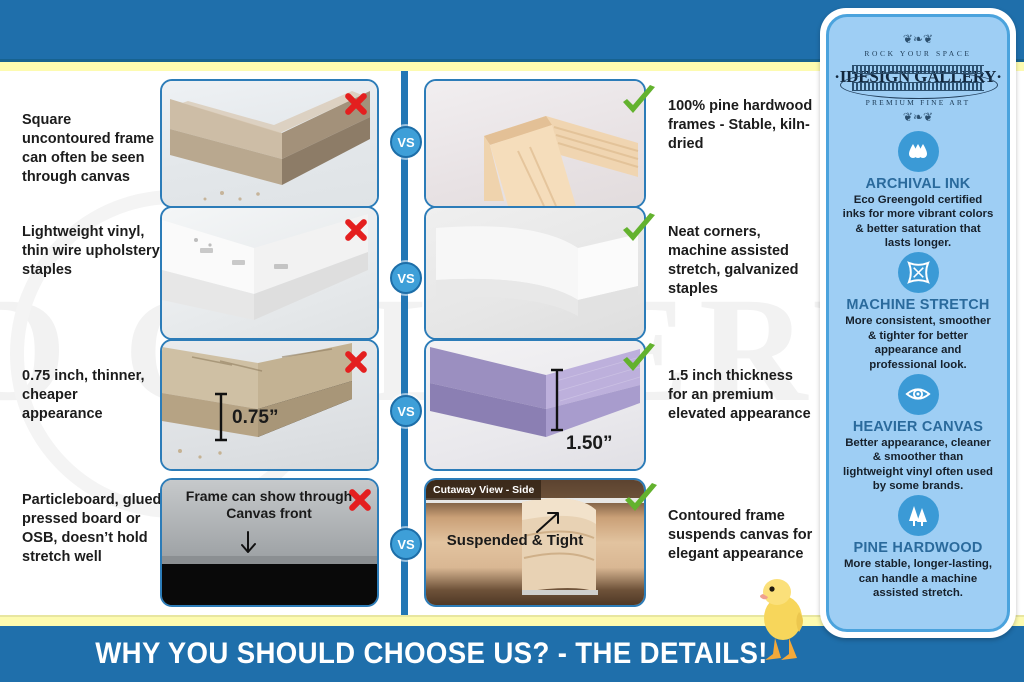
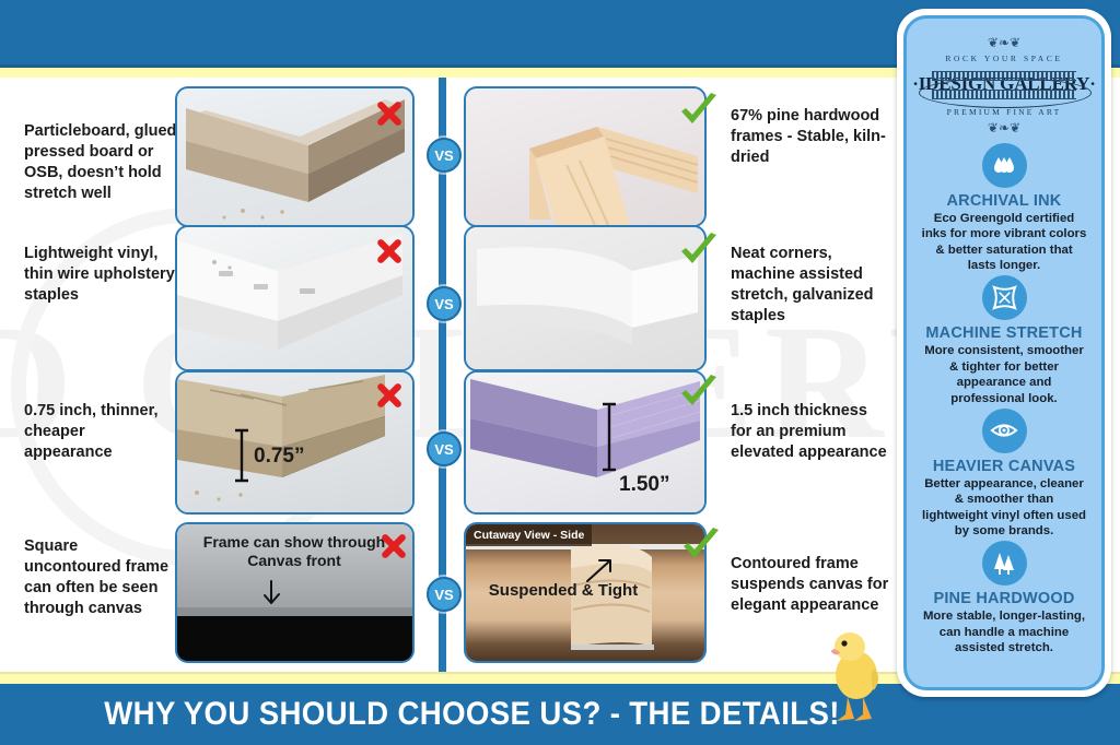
  VS
  VS
  VS
  VS
- Square uncontoured frame can often be seen through canvas
+ Particleboard, glued pressed board or OSB, doesn’t hold stretch well
- 100% pine hardwood frames - Stable, kiln-dried
+ 67% pine hardwood frames - Stable, kiln-dried
  Lightweight vinyl, thin wire upholstery staples
  Neat corners, machine assisted stretch, galvanized staples
  0.75 inch, thinner, cheaper appearance
  0.75”
  1.50”
  1.5 inch thickness for an premium elevated appearance
- Particleboard, glued pressed board or OSB, doesn’t hold stretch well
+ Square uncontoured frame can often be seen through canvas
  Frame can show through Canvas front
  Cutaway View - Side
  Suspended & Tight
  Contoured frame suspends canvas for elegant appearance
  ❦❧❦
  ROCK YOUR SPACE
  ·IDESIGN GALLERY·
  PREMIUM FINE ART
  ❦❧❦
  ARCHIVAL INK
  Eco Greengold certified inks for more vibrant colors & better saturation that lasts longer.
  MACHINE STRETCH
  More consistent, smoother & tighter for better appearance and professional look.
  HEAVIER CANVAS
  Better appearance, cleaner & smoother than lightweight vinyl often used by some brands.
  PINE HARDWOOD
  More stable, longer-lasting, can handle a machine assisted stretch.
  WHY YOU SHOULD CHOOSE US? - THE DETAILS!
